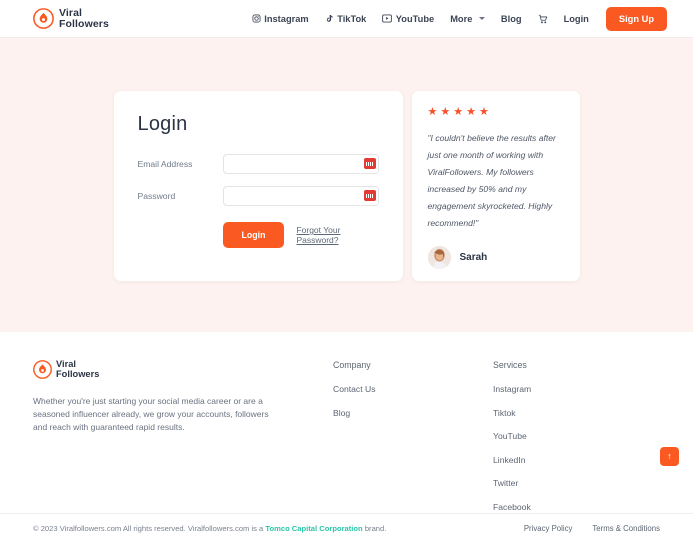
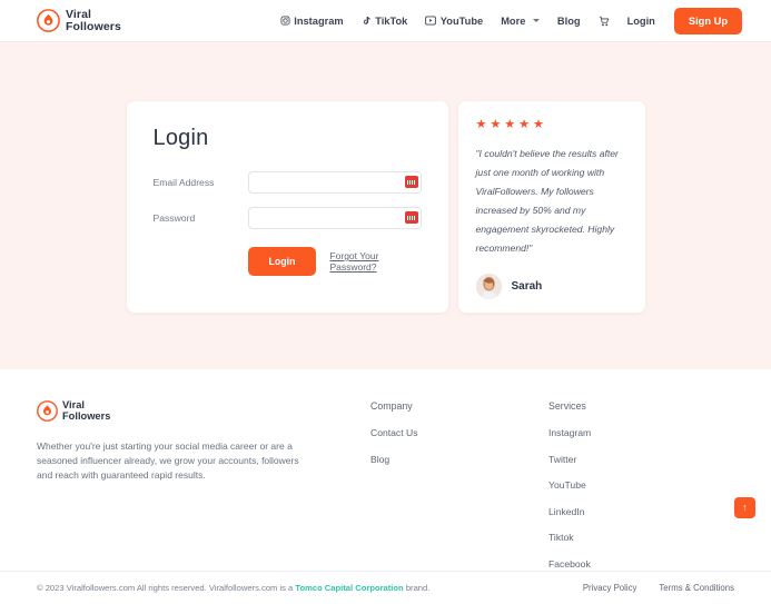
  Viral
  Followers
  Instagram
  TikTok
  YouTube
  More
  Blog
  Login
  Sign Up
  Login
  Email Address
  Password
  Login
  Forgot Your Password?
  ★
  ★
  ★
  ★
  ★
  "I couldn't believe the results after just one month of working with ViralFollowers. My followers increased by 50% and my engagement skyrocketed. Highly recommend!"
  Sarah
  Viral
  Followers
  Whether you're just starting your social media career or are a seasoned influencer already, we grow your accounts, followers and reach with guaranteed rapid results.
  Company
  Contact Us
  Blog
  Services
  Instagram
- Tiktok
+ Twitter
  YouTube
  LinkedIn
- Twitter
+ Tiktok
  Facebook
  ↑
  © 2023 Viralfollowers.com All rights reserved. Viralfollowers.com is a Tomco Capital Corporation brand.
  Privacy Policy
  Terms & Conditions
